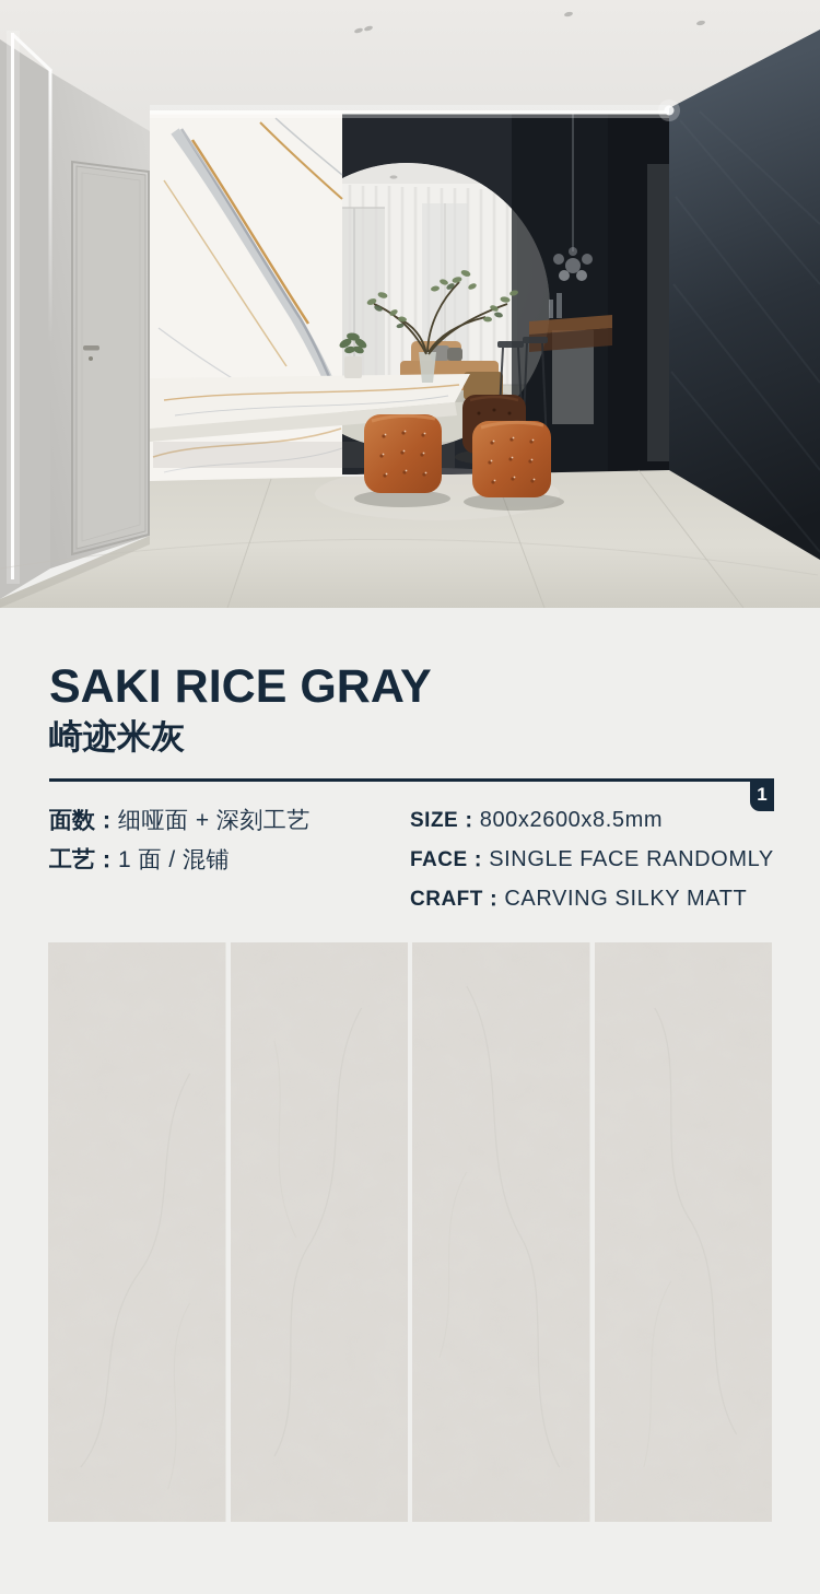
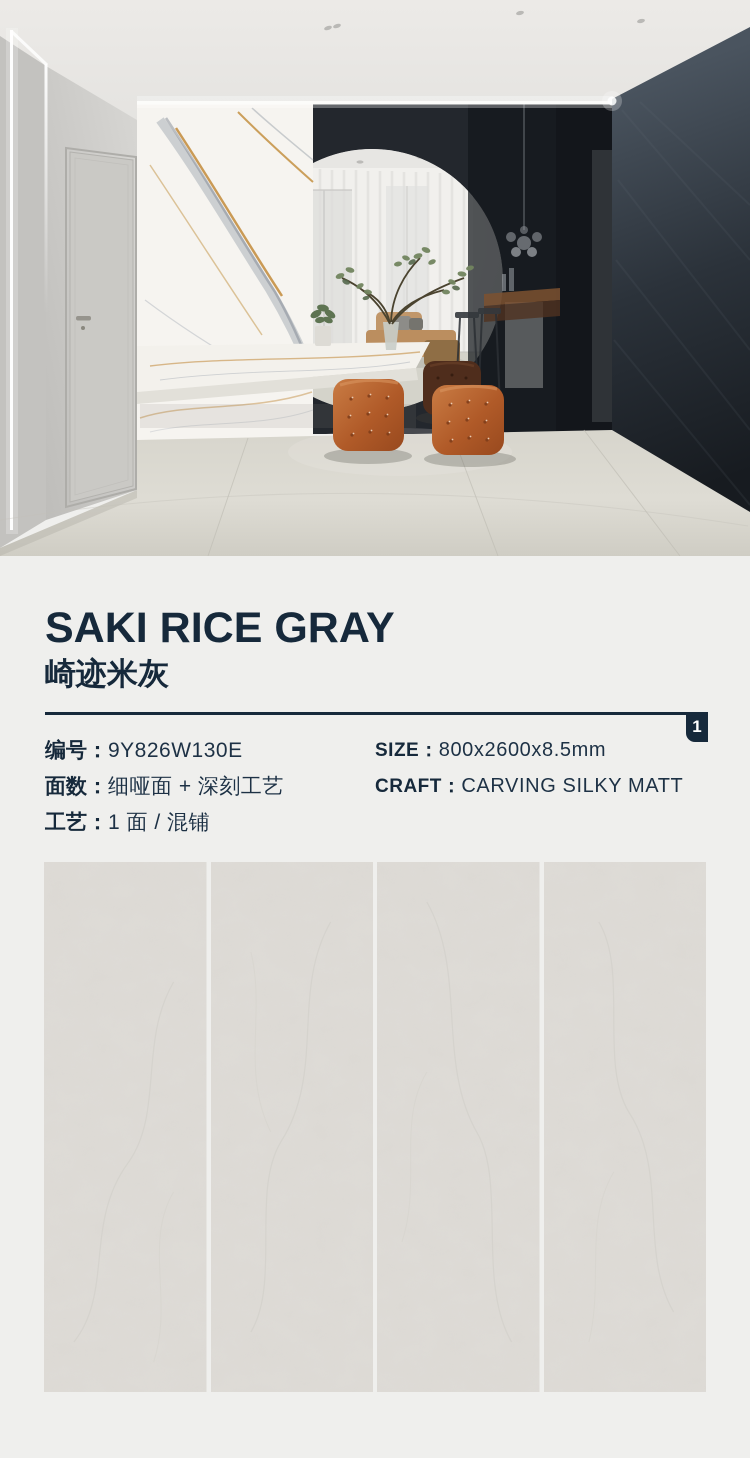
  SAKI RICE GRAY
  崎迹米灰
  1
+ 编号：
+ 9Y826W130E
  面数：
  细哑面 + 深刻工艺
  工艺：
  1 面 / 混铺
  SIZE：
  800x2600x8.5mm
- FACE：
- SINGLE FACE RANDOMLY
  CRAFT：
  CARVING SILKY MATT
